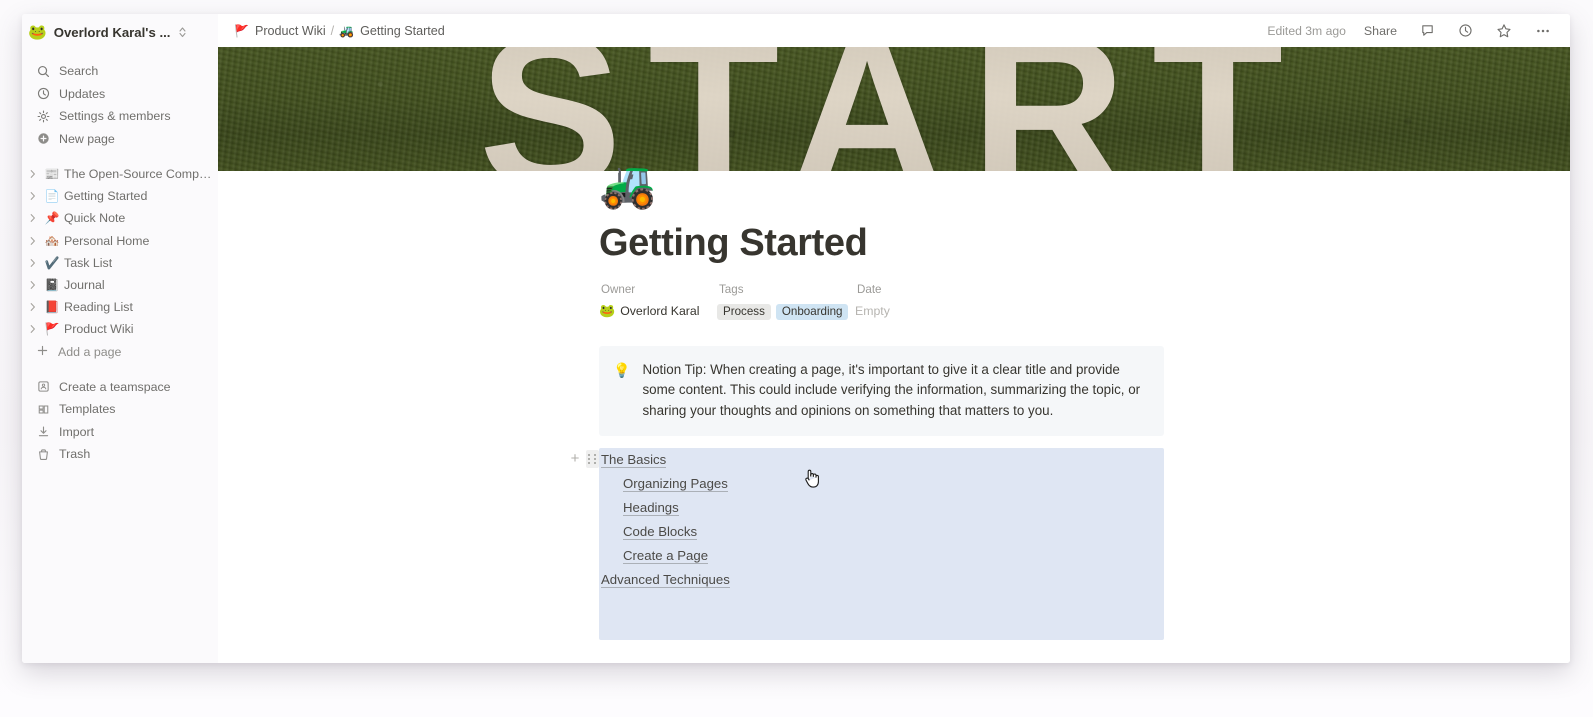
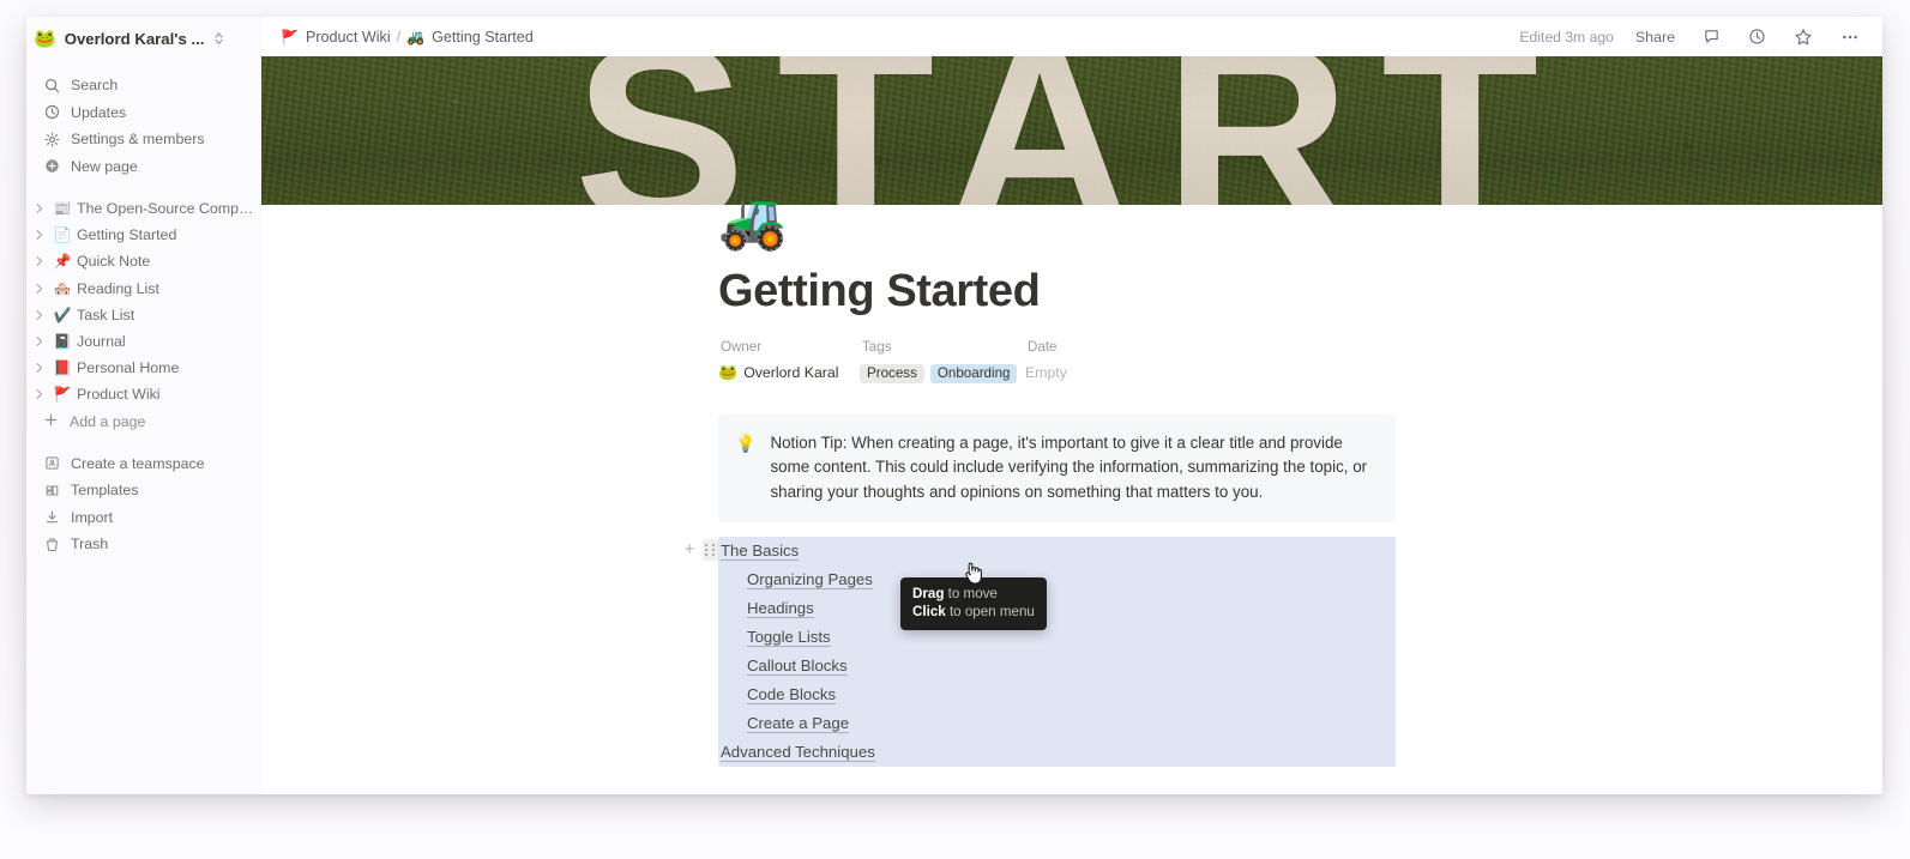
  🐸
  Overlord Karal's ...
  Search
  Updates
  Settings & members
  New page
  📰
  The Open-Source Compu..
  📄
  Getting Started
  📌
  Quick Note
  🏘️
- Personal Home
+ Reading List
  ✔️
  Task List
  📓
  Journal
  📕
- Reading List
+ Personal Home
  🚩
  Product Wiki
  Add a page
  Create a teamspace
  Templates
  Import
  Trash
  🚩
  Product Wiki
  /
  🚜
  Getting Started
  Edited 3m ago
  Share
  🚜
  Getting Started
  Owner
  🐸
  Overlord Karal
  Tags
  Process
  Onboarding
  Date
  Empty
  💡
  Notion Tip: When creating a page, it's important to give it a clear title and provide some content. This could include verifying the information, summarizing the topic, or sharing your thoughts and opinions on something that matters to you.
  +
  The Basics
  Organizing Pages
  Headings
+ Toggle Lists
+ Callout Blocks
  Code Blocks
  Create a Page
  Advanced Techniques
+ Drag to move
+ Click to open menu
